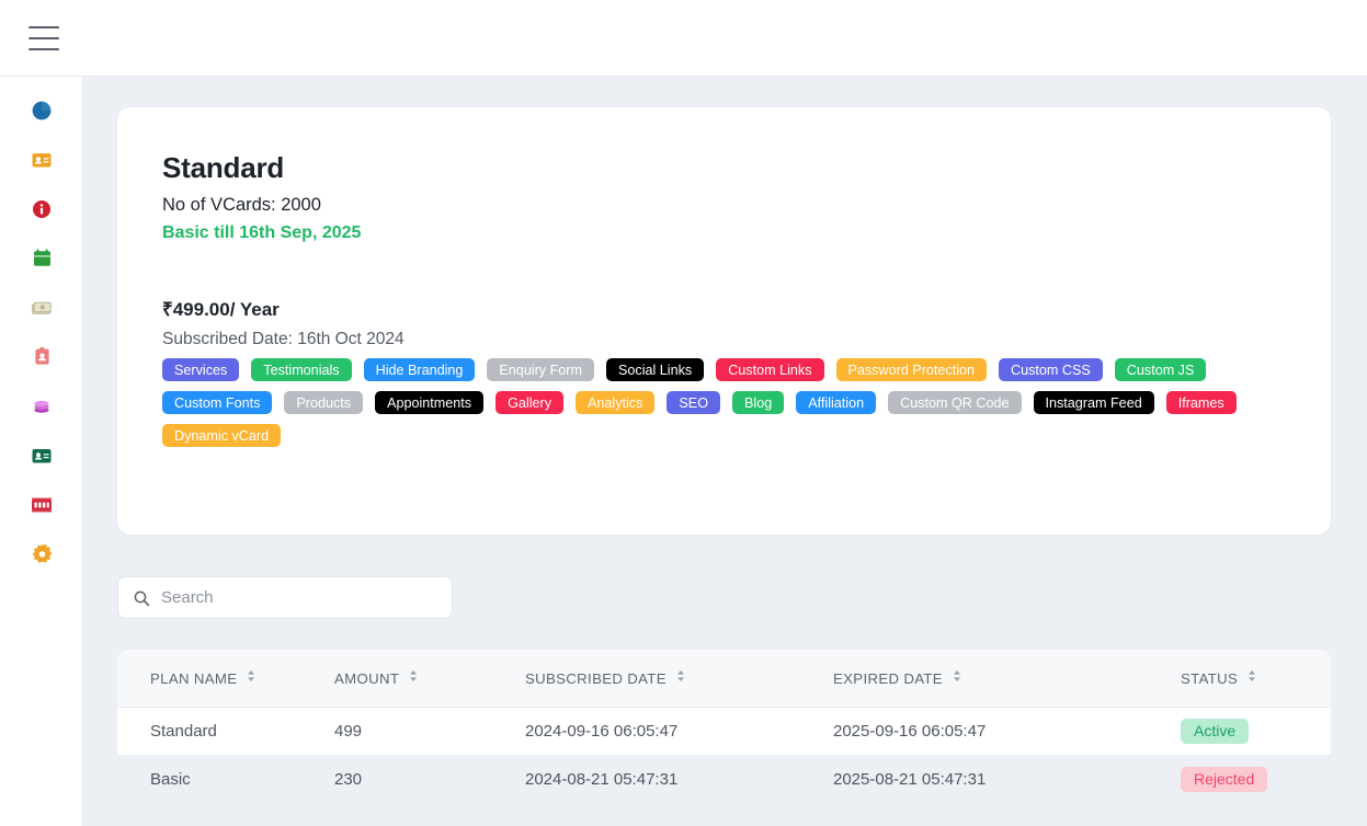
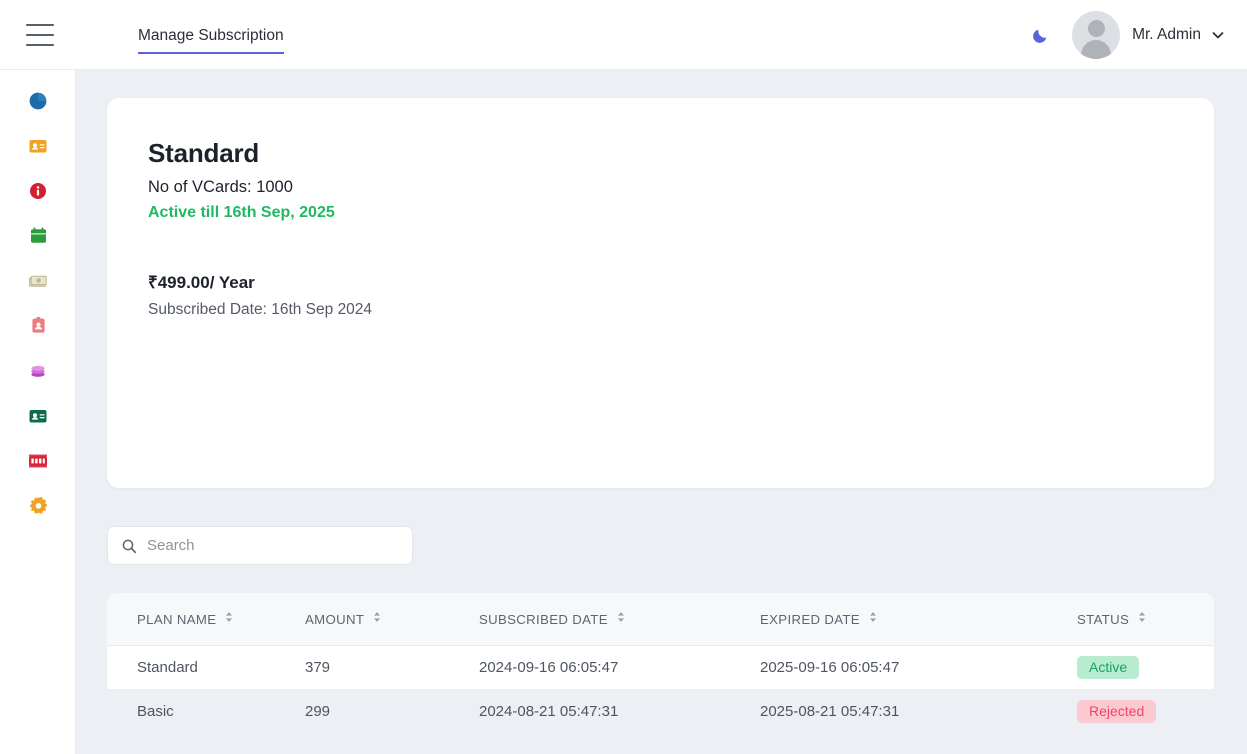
+ Manage Subscription
+ Mr. Admin
  Standard
- No of VCards: 2000
+ No of VCards: 1000
- Basic till 16th Sep, 2025
+ Active till 16th Sep, 2025
  ₹499.00/ Year
- Subscribed Date: 16th Oct 2024
+ Subscribed Date: 16th Sep 2024
- Services
- Testimonials
- Hide Branding
- Enquiry Form
- Social Links
- Custom Links
- Password Protection
- Custom CSS
- Custom JS
- Custom Fonts
- Products
- Appointments
- Gallery
- Analytics
- SEO
- Blog
- Affiliation
- Custom QR Code
- Instagram Feed
- Iframes
- Dynamic vCard
  Search
  PLAN NAME	AMOUNT	SUBSCRIBED DATE	EXPIRED DATE	STATUS
- Standard	499	2024-09-16 06:05:47	2025-09-16 06:05:47	Active
+ Standard	379	2024-09-16 06:05:47	2025-09-16 06:05:47	Active
- Basic	230	2024-08-21 05:47:31	2025-08-21 05:47:31	Rejected
+ Basic	299	2024-08-21 05:47:31	2025-08-21 05:47:31	Rejected
